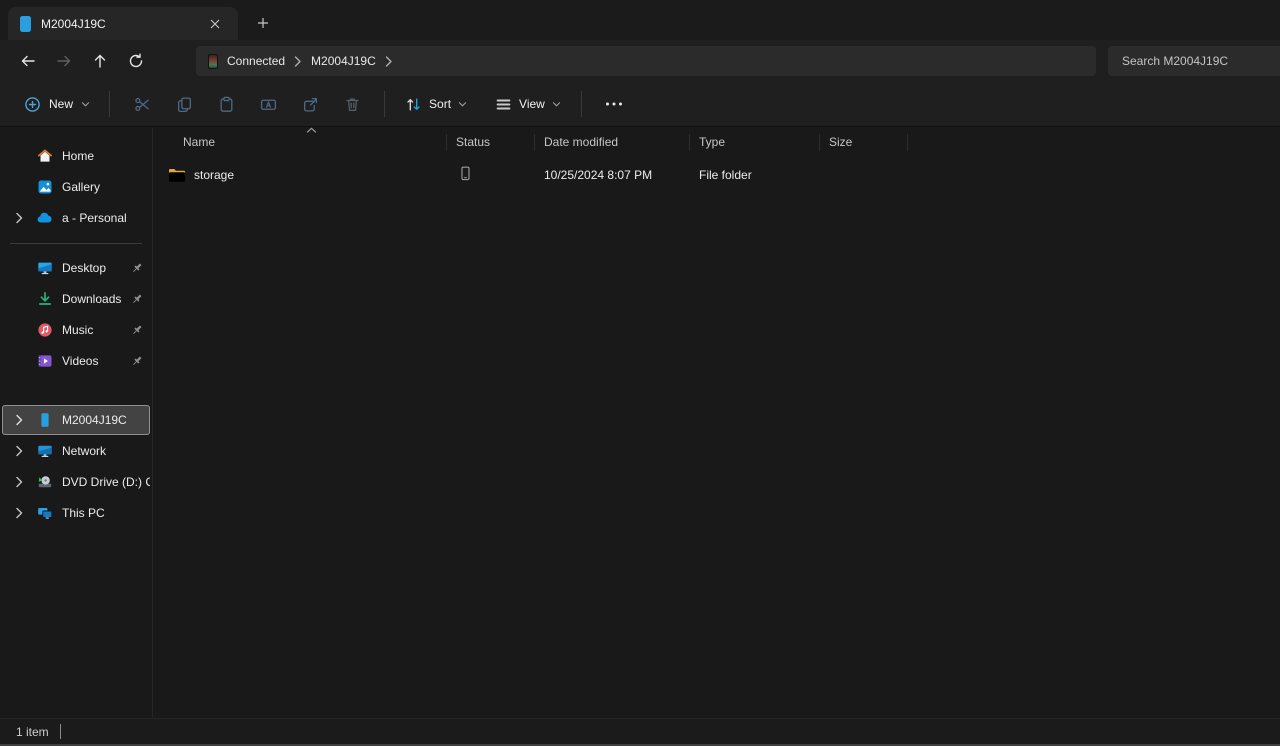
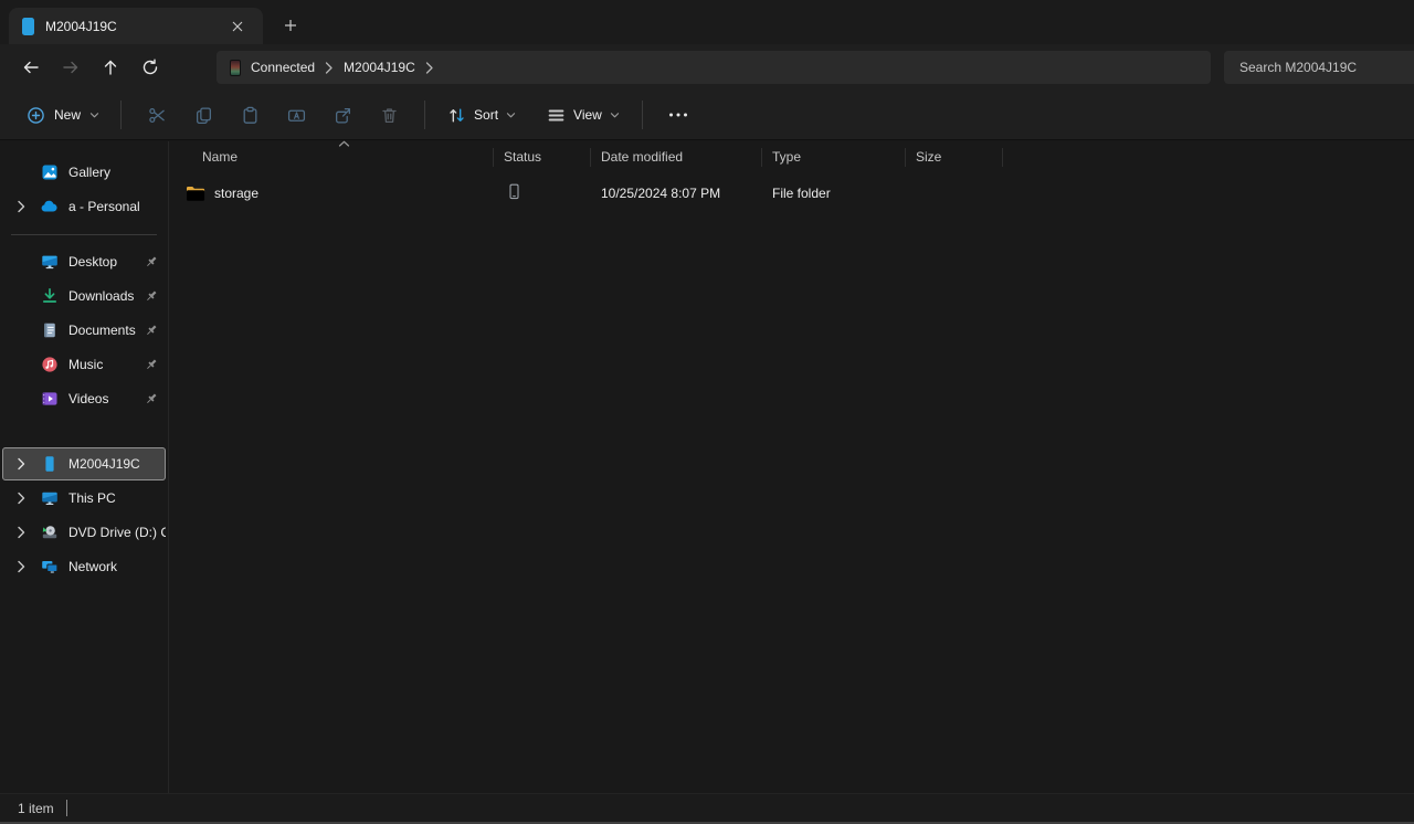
  M2004J19C
  Connected
  M2004J19C
  Search M2004J19C
  New
  Sort
  View
- Home
  Gallery
  a - Personal
  Desktop
  Downloads
+ Documents
  Music
  Videos
  M2004J19C
- Network
+ This PC
  DVD Drive (D:) C
- This PC
+ Network
  Name
  Status
  Date modified
  Type
  Size
  storage
  10/25/2024 8:07 PM
  File folder
  1 item
